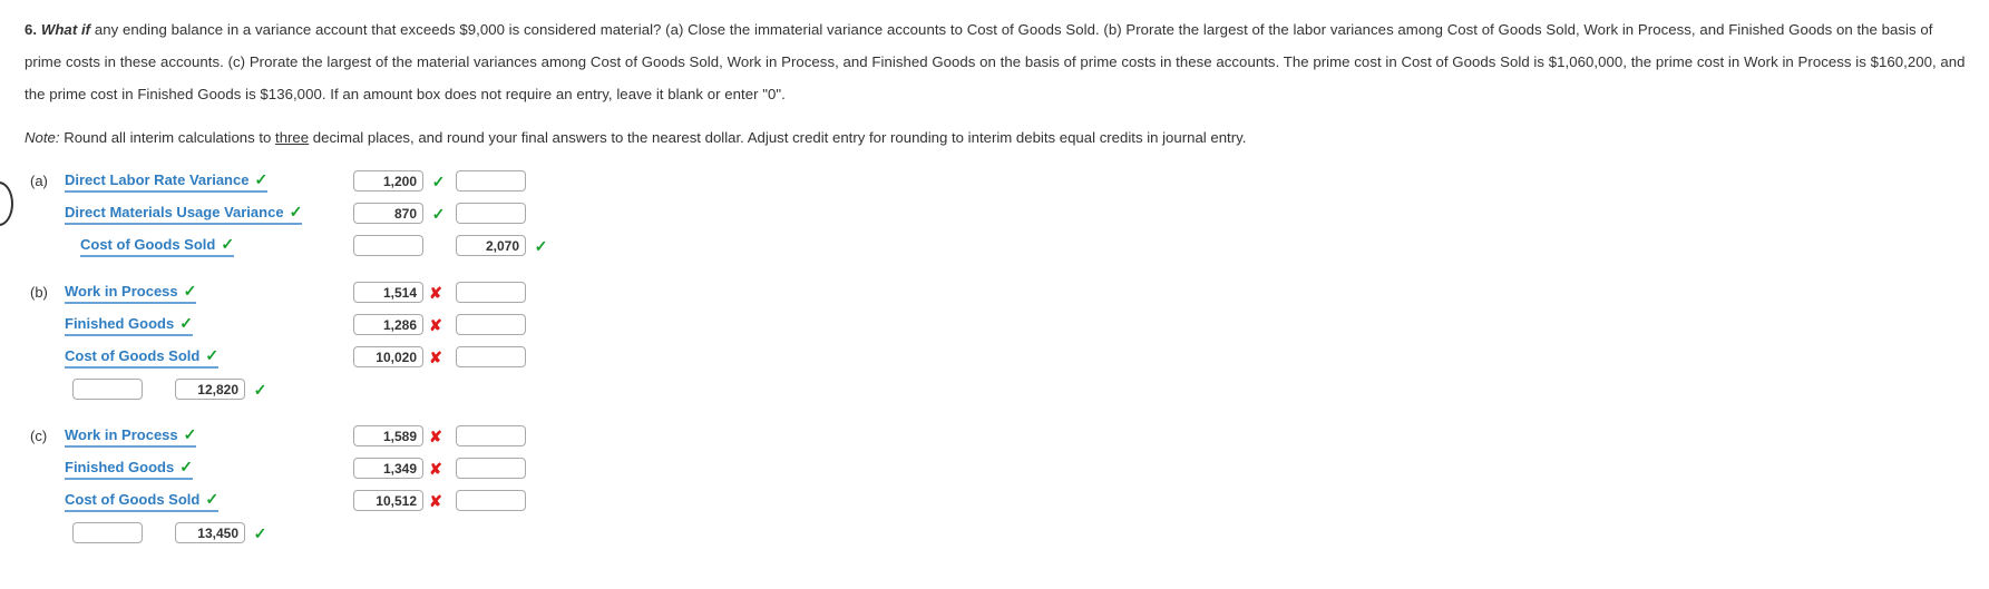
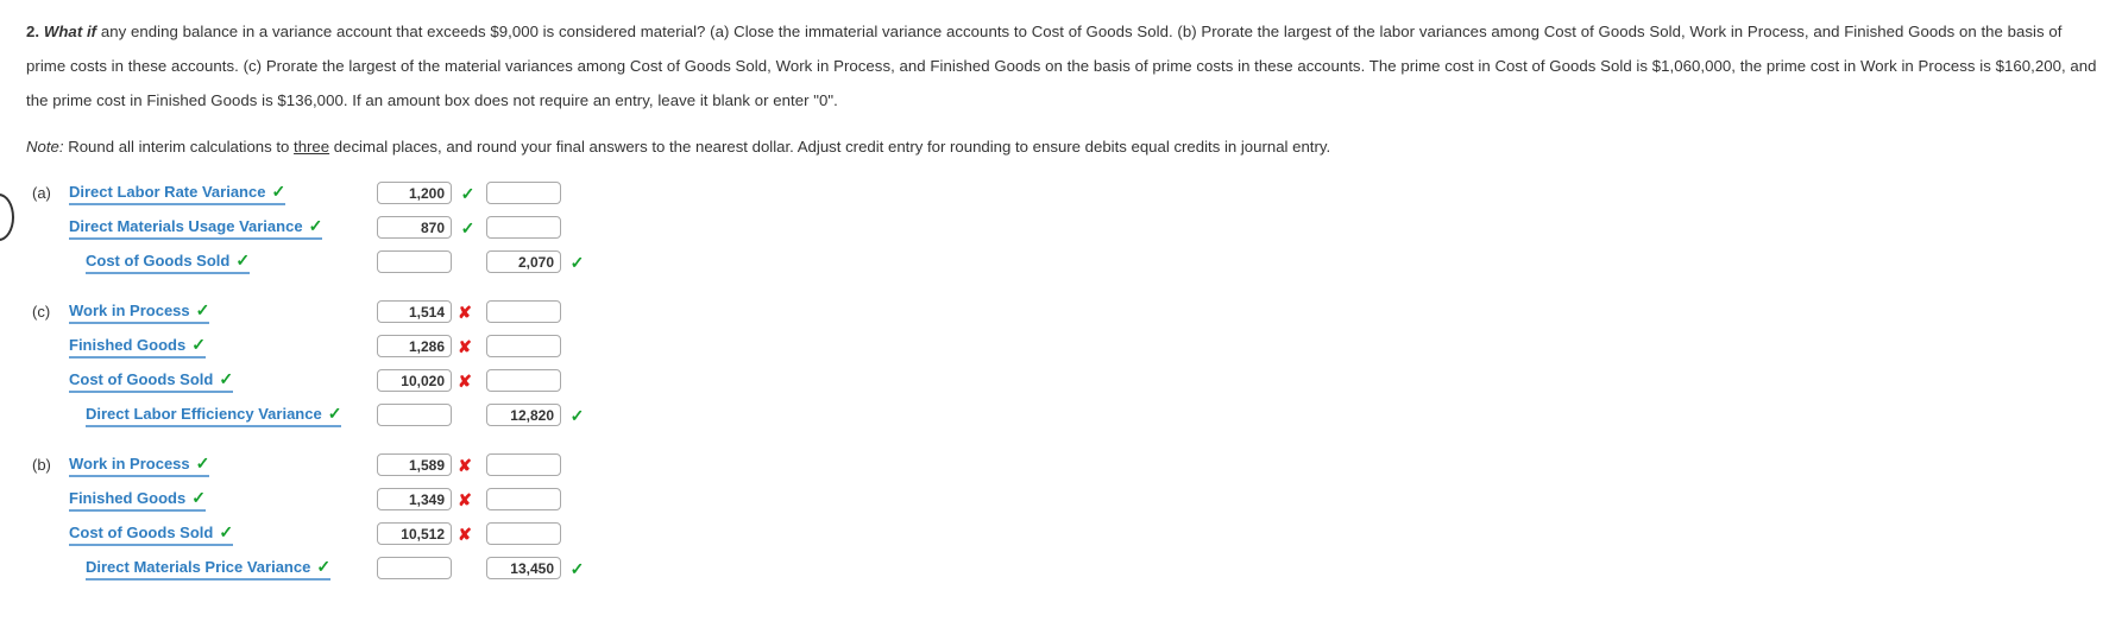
- 6. What if any ending balance in a variance account that exceeds $9,000 is considered material? (a) Close the immaterial variance accounts to Cost of Goods Sold. (b) Prorate the largest of the labor variances among Cost of Goods Sold, Work in Process, and Finished Goods on the basis of prime costs in these accounts. (c) Prorate the largest of the material variances among Cost of Goods Sold, Work in Process, and Finished Goods on the basis of prime costs in these accounts. The prime cost in Cost of Goods Sold is $1,060,000, the prime cost in Work in Process is $160,200, and the prime cost in Finished Goods is $136,000. If an amount box does not require an entry, leave it blank or enter "0".
+ 2. What if any ending balance in a variance account that exceeds $9,000 is considered material? (a) Close the immaterial variance accounts to Cost of Goods Sold. (b) Prorate the largest of the labor variances among Cost of Goods Sold, Work in Process, and Finished Goods on the basis of prime costs in these accounts. (c) Prorate the largest of the material variances among Cost of Goods Sold, Work in Process, and Finished Goods on the basis of prime costs in these accounts. The prime cost in Cost of Goods Sold is $1,060,000, the prime cost in Work in Process is $160,200, and the prime cost in Finished Goods is $136,000. If an amount box does not require an entry, leave it blank or enter "0".
- Note: Round all interim calculations to three decimal places, and round your final answers to the nearest dollar. Adjust credit entry for rounding to interim debits equal credits in journal entry.
+ Note: Round all interim calculations to three decimal places, and round your final answers to the nearest dollar. Adjust credit entry for rounding to ensure debits equal credits in journal entry.
  (a)
  Direct Labor Rate Variance ✓
  1,200
  ✓
  Direct Materials Usage Variance ✓
  870
  ✓
  Cost of Goods Sold ✓
  2,070
  ✓
- (b)
+ (c)
  Work in Process ✓
  1,514
  ✘
  Finished Goods ✓
  1,286
  ✘
  Cost of Goods Sold ✓
  10,020
  ✘
+ Direct Labor Efficiency Variance ✓
  12,820
  ✓
- (c)
+ (b)
  Work in Process ✓
  1,589
  ✘
  Finished Goods ✓
  1,349
  ✘
  Cost of Goods Sold ✓
  10,512
  ✘
+ Direct Materials Price Variance ✓
  13,450
  ✓
